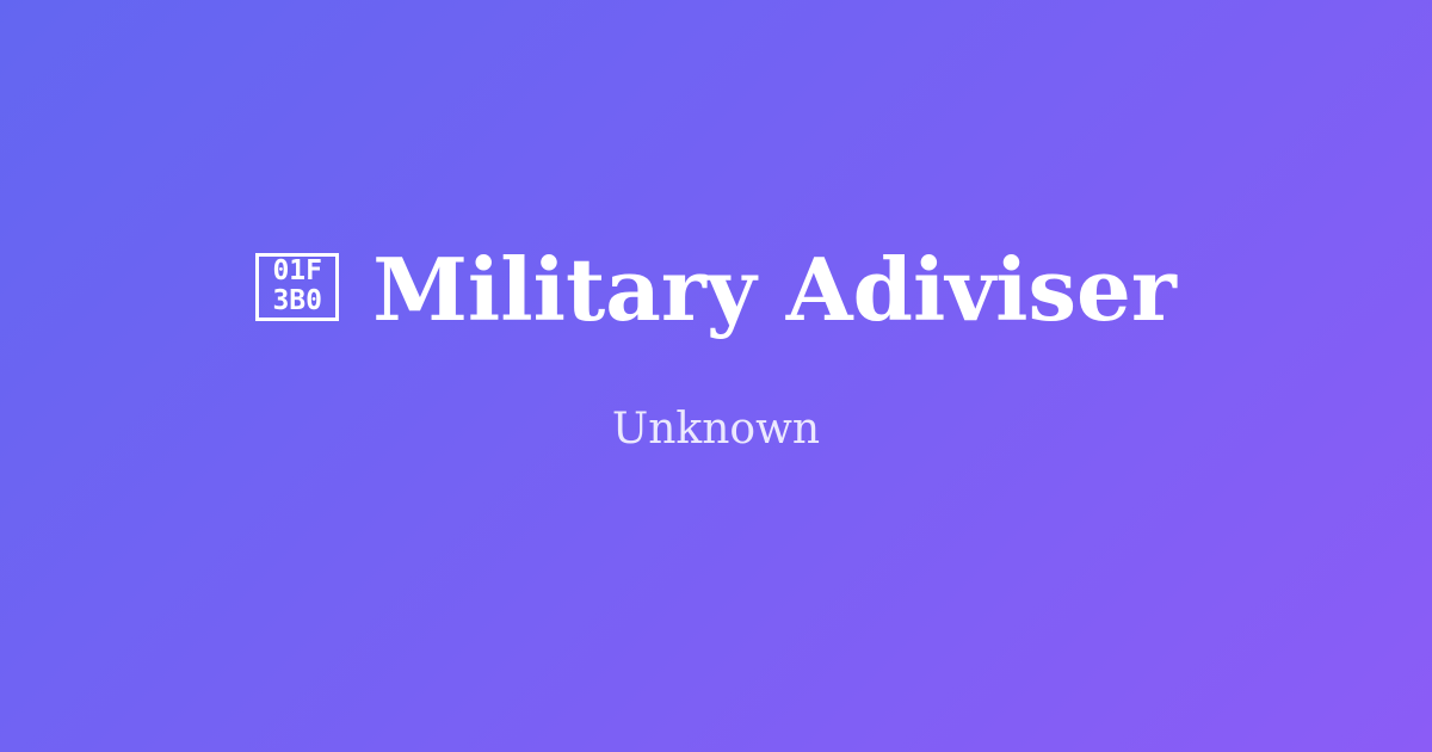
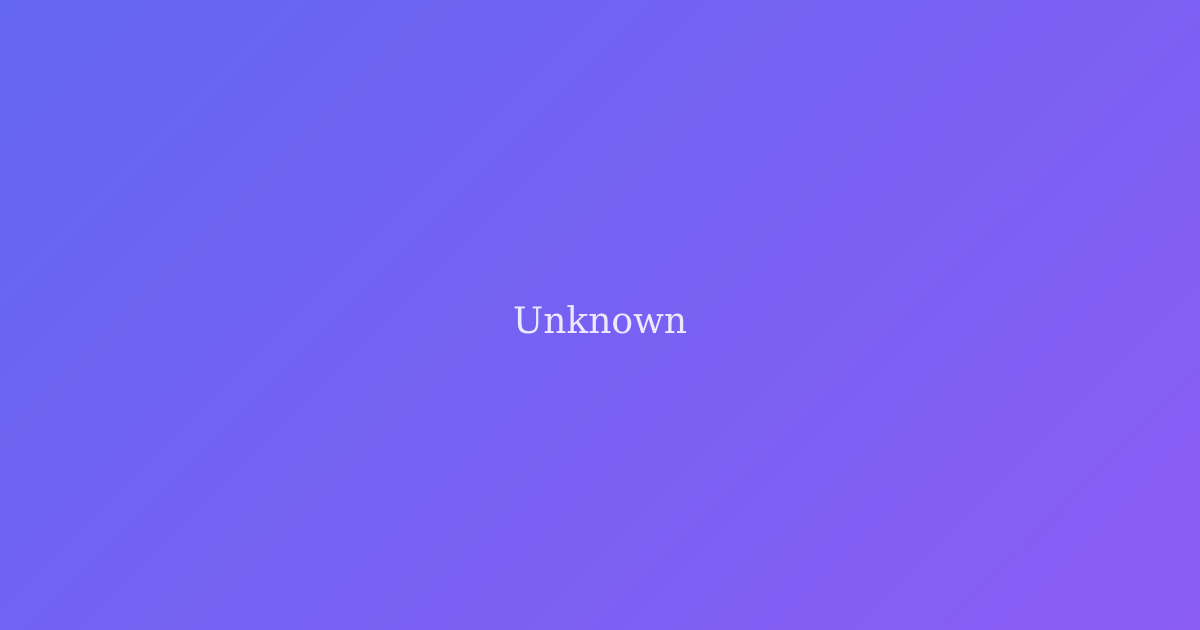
- 01F
- 3B0
- Military Adiviser
  Unknown
